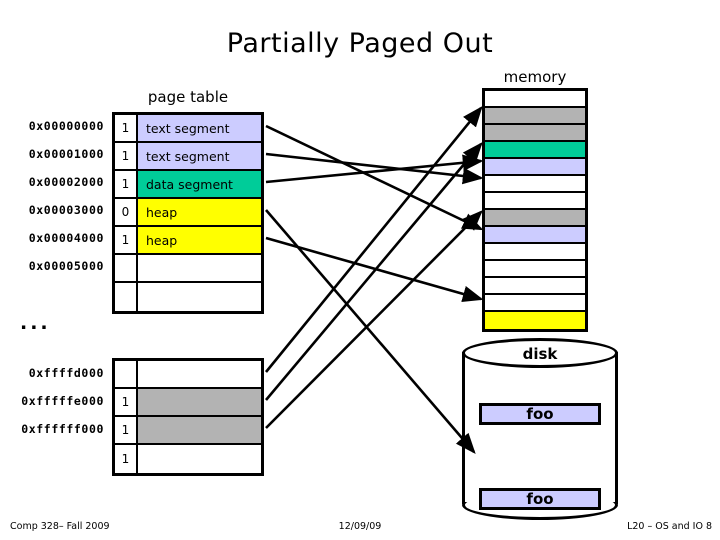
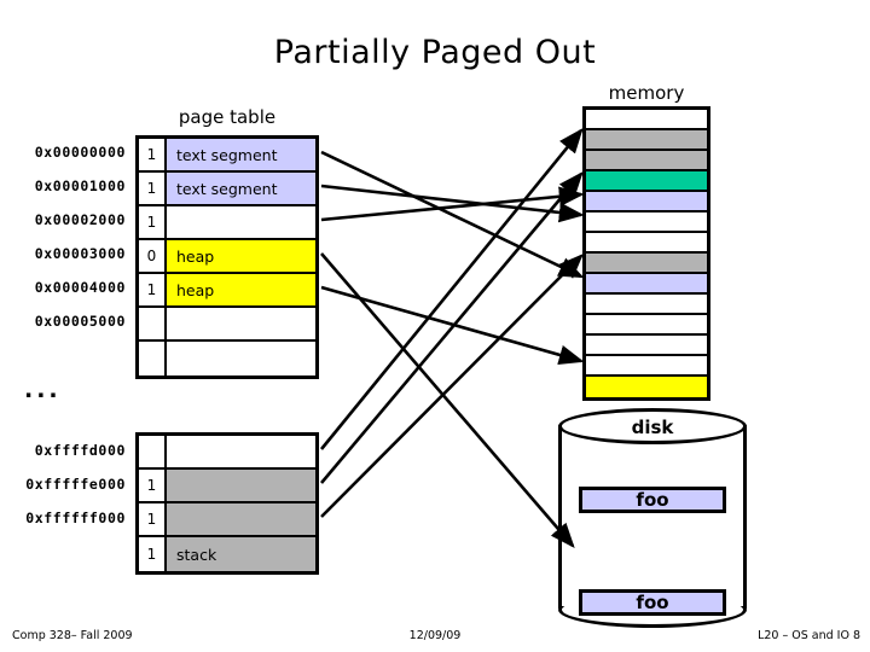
  Partially Paged Out
  page table
  memory
  0x00000000
  0x00001000
  0x00002000
  0x00003000
  0x00004000
  0x00005000
  ...
  0xffffd000
  0xfffffe000
  0xffffff000
  1
  text segment
  1
  text segment
  1
- data segment
  0
  heap
  1
  heap
  1
  1
  1
+ stack
  foo
  foo
  disk
  Comp 328– Fall 2009
  12/09/09
  L20 – OS and IO 8
